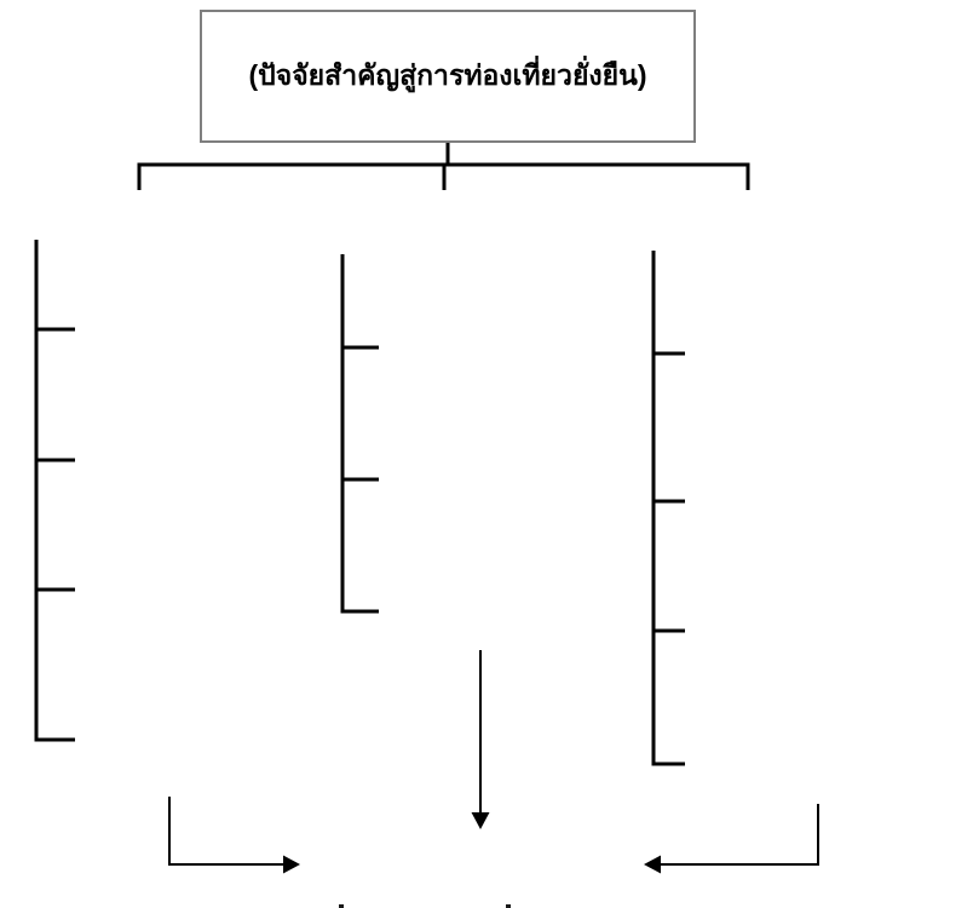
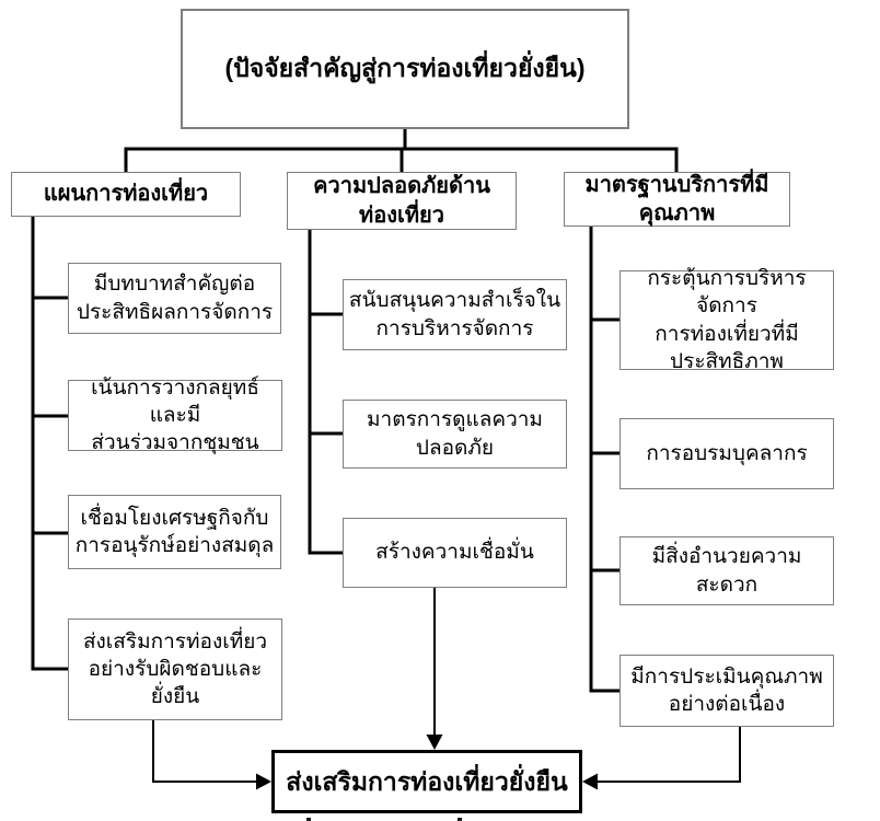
  (ปัจจัยสำคัญสู่การท่องเที่ยวยั่งยืน)
+ แผนการท่องเที่ยว
+ ความปลอดภัยด้าน
+ ท่องเที่ยว
+ มาตรฐานบริการที่มี
+ คุณภาพ
+ มีบทบาทสำคัญต่อ
+ ประสิทธิผลการจัดการ
+ เน้นการวางกลยุทธ์และมี
+ ส่วนร่วมจากชุมชน
+ เชื่อมโยงเศรษฐกิจกับ
+ การอนุรักษ์อย่างสมดุล
+ ส่งเสริมการท่องเที่ยว
+ อย่างรับผิดชอบและ
+ ยั่งยืน
+ สนับสนุนความสำเร็จใน
+ การบริหารจัดการ
+ มาตรการดูแลความ
+ ปลอดภัย
+ สร้างความเชื่อมั่น
+ กระตุ้นการบริหารจัดการ
+ การท่องเที่ยวที่มี
+ ประสิทธิภาพ
+ การอบรมบุคลากร
+ มีสิ่งอำนวยความสะดวก
+ มีการประเมินคุณภาพ
+ อย่างต่อเนื่อง
+ ส่งเสริมการท่องเที่ยวยั่งยืน
